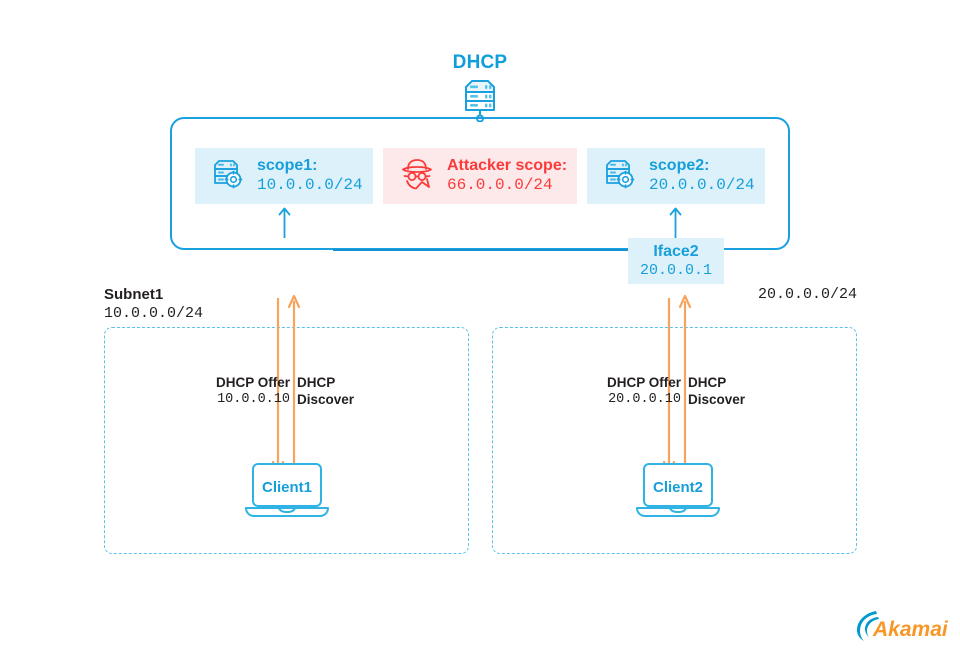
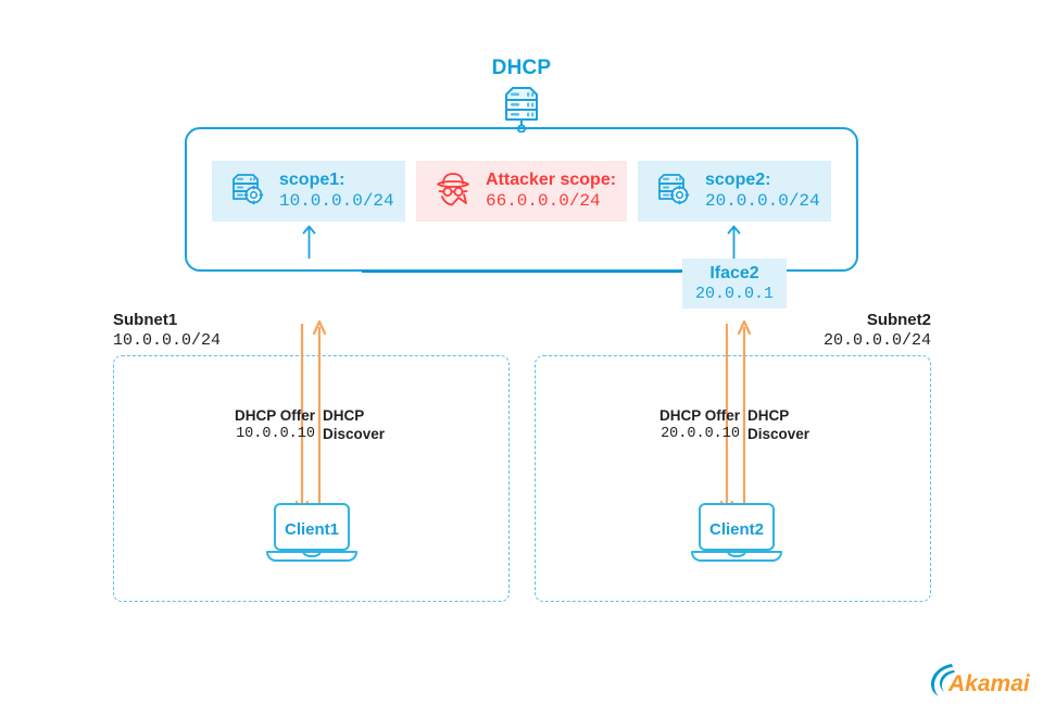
  DHCP
  scope1:
  10.0.0.0/24
  Attacker scope:
  66.0.0.0/24
  scope2:
  20.0.0.0/24
  Iface2
  20.0.0.1
  Subnet1
  10.0.0.0/24
+ Subnet2
  20.0.0.0/24
  DHCP Offer
  10.0.0.10
  DHCP
  Discover
  DHCP Offer
  20.0.0.10
  DHCP
  Discover
  Client1
  Client2
  Akamai
